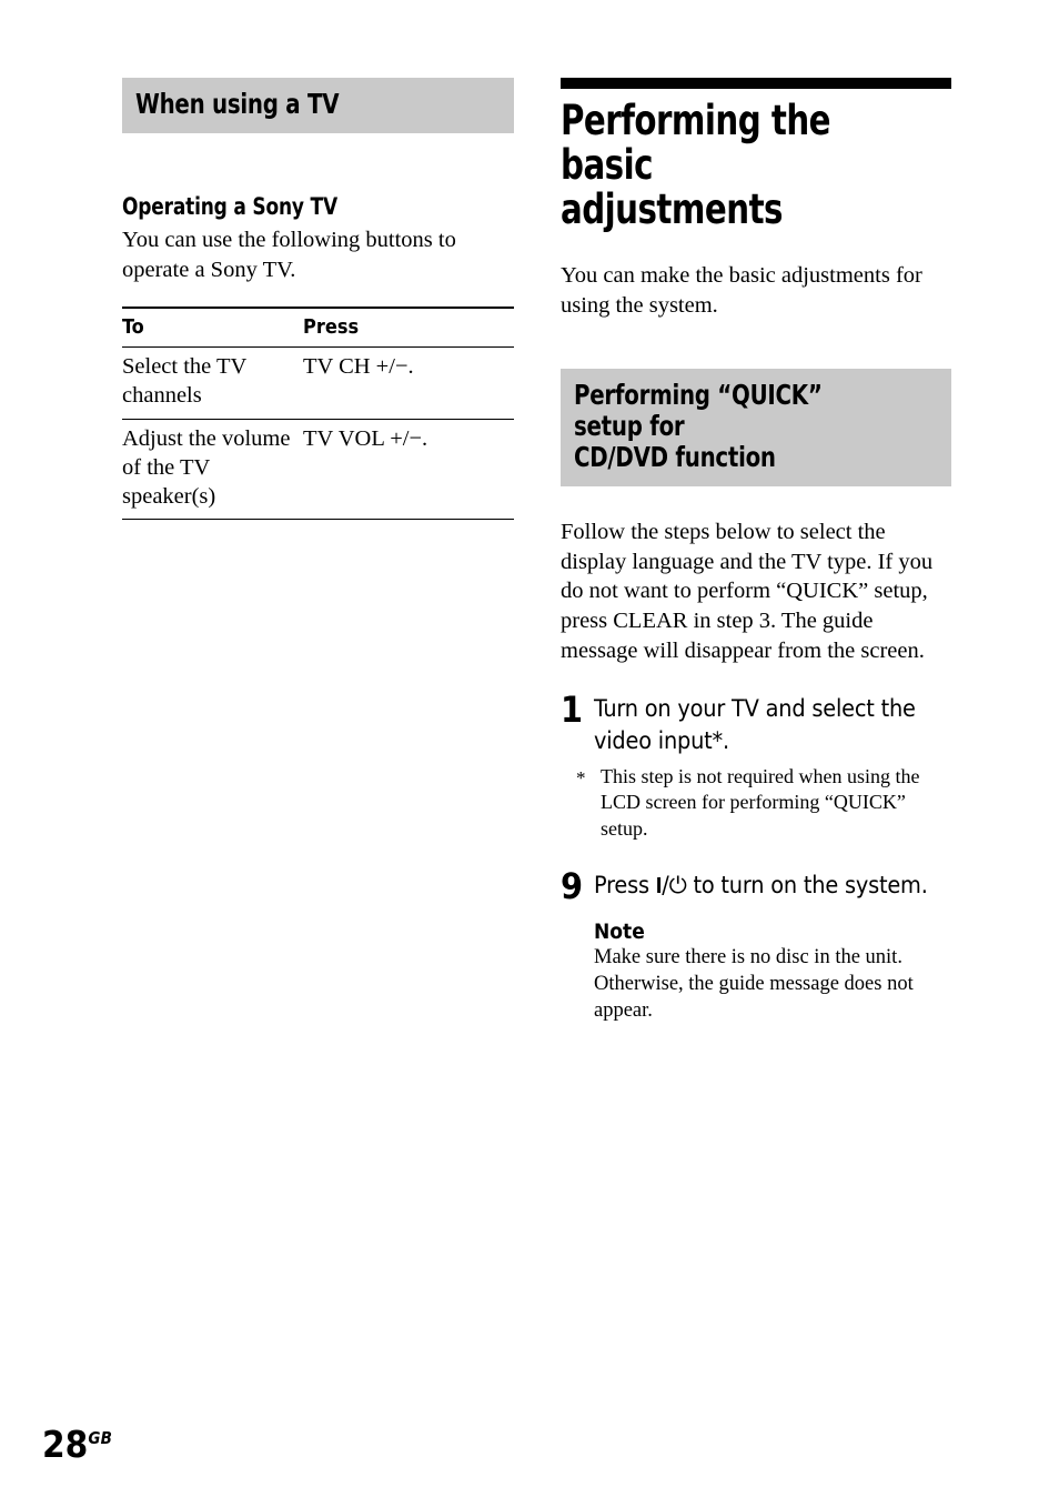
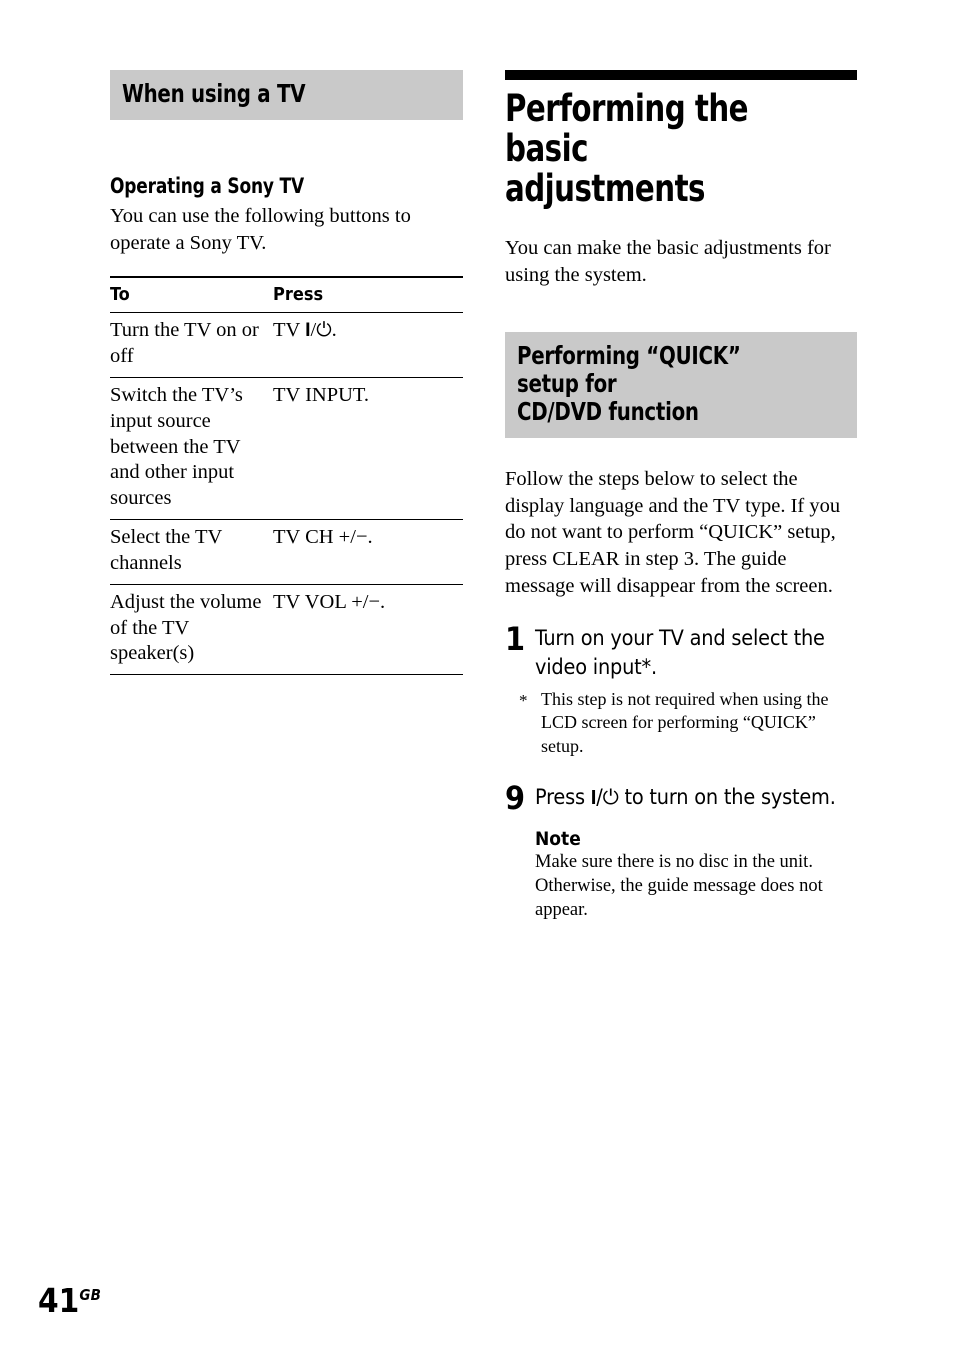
  When using a TV
  Operating a Sony TV
  You can use the following buttons to operate a Sony TV.
  To	Press
+ Turn the TV on or off	TV I/⏻.
+ Switch the TV’s input source between the TV and other input sources	TV INPUT.
  Select the TV channels	TV CH +/−.
  Adjust the volume of the TV speaker(s)	TV VOL +/−.
  Performing the basic
  adjustments
  You can make the basic adjustments for using the system.
  Performing “QUICK” setup for
  CD/DVD function
  Follow the steps below to select the display language and the TV type. If you do not want to perform “QUICK” setup, press CLEAR in step 3. The guide message will disappear from the screen.
  1
  Turn on your TV and select the video input*.
  *
  This step is not required when using the LCD screen for performing “QUICK” setup.
  9
  Press I/⏻ to turn on the system.
  Note
  Make sure there is no disc in the unit. Otherwise, the guide message does not appear.
- 28GB
+ 41GB
